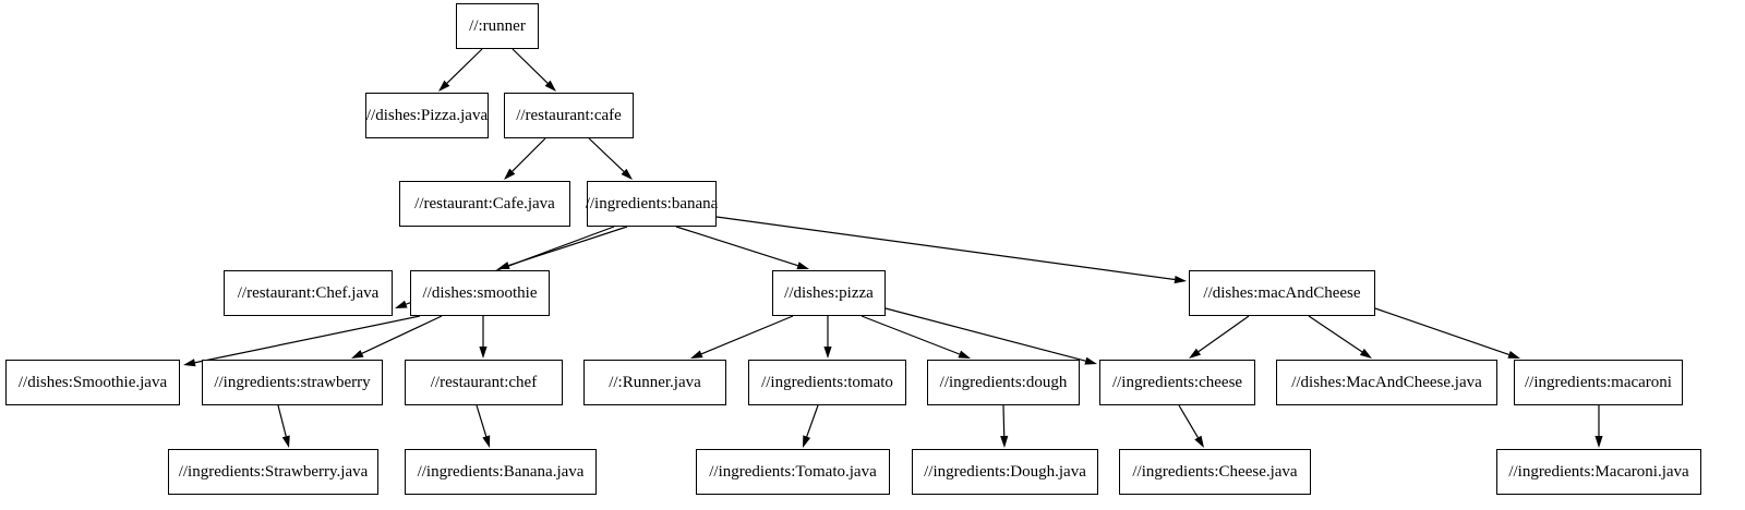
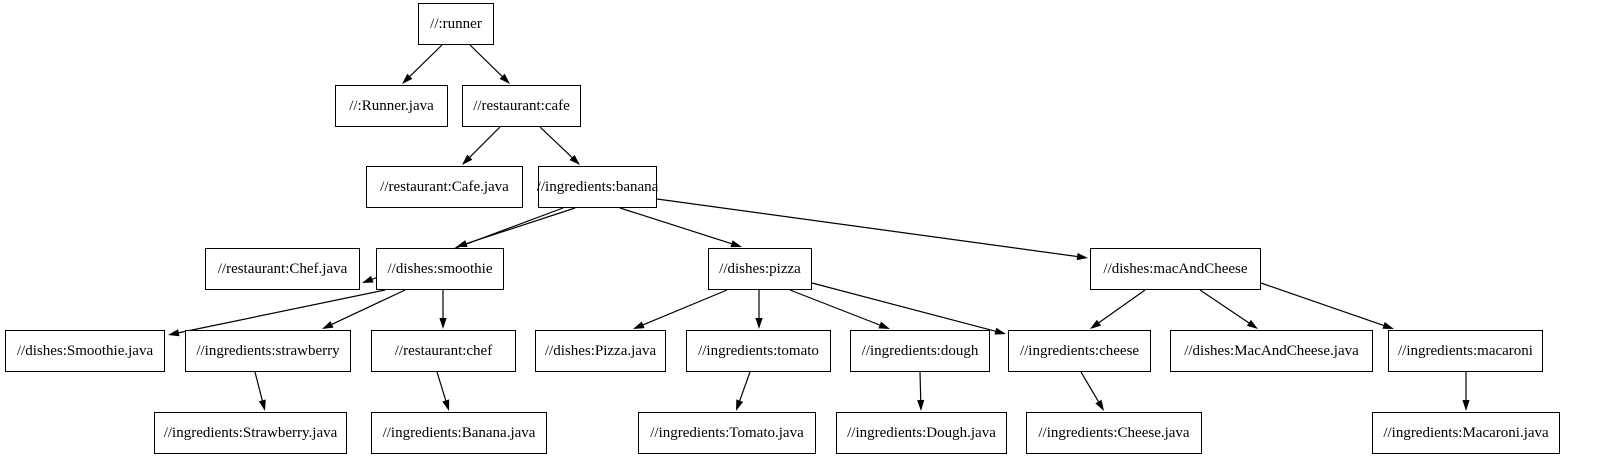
  //:runner
- //dishes:Pizza.java
+ //:Runner.java
  //restaurant:cafe
  //restaurant:Cafe.java
  //ingredients:banana
  //restaurant:Chef.java
  //dishes:smoothie
  //dishes:pizza
  //dishes:macAndCheese
  //dishes:Smoothie.java
  //ingredients:strawberry
  //restaurant:chef
- //:Runner.java
+ //dishes:Pizza.java
  //ingredients:tomato
  //ingredients:dough
  //ingredients:cheese
  //dishes:MacAndCheese.java
  //ingredients:macaroni
  //ingredients:Strawberry.java
  //ingredients:Banana.java
  //ingredients:Tomato.java
  //ingredients:Dough.java
  //ingredients:Cheese.java
  //ingredients:Macaroni.java
